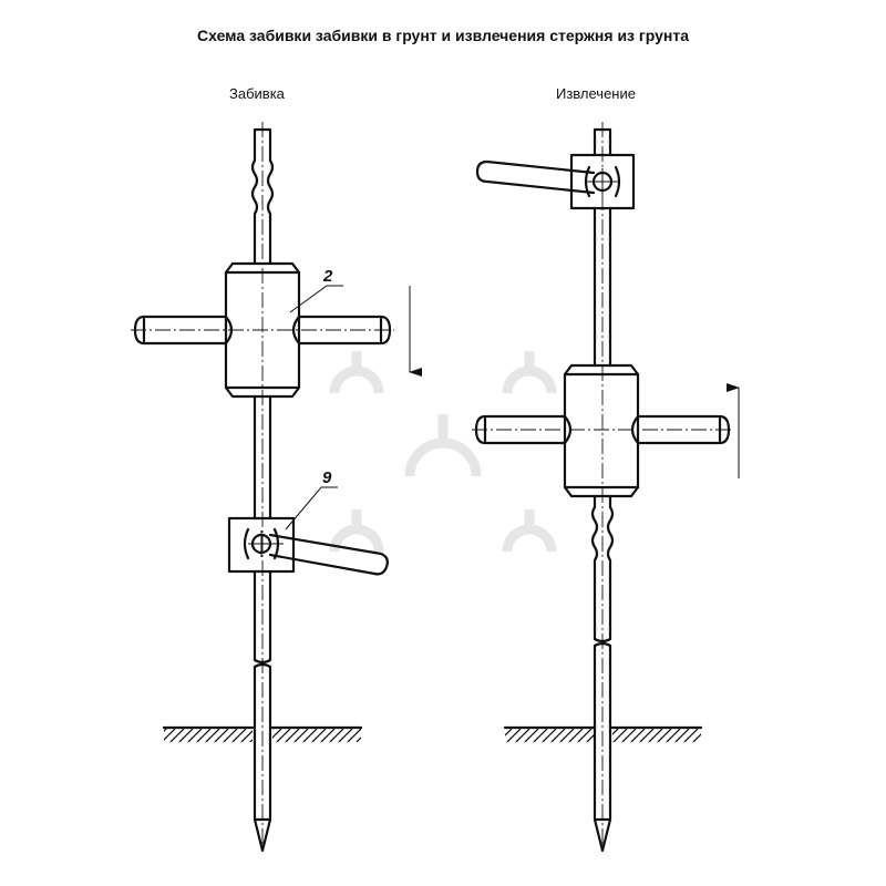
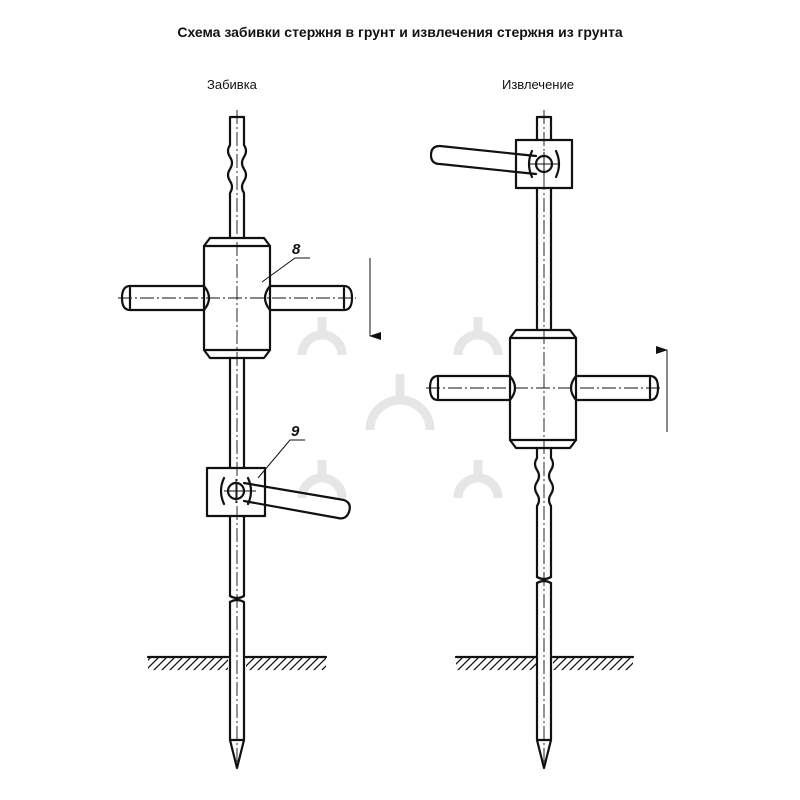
- Схема забивки забивки в грунт и извлечения стержня из грунта
+ Схема забивки стержня в грунт и извлечения стержня из грунта
  Забивка
  Извлечение
- 2
+ 8
  9
